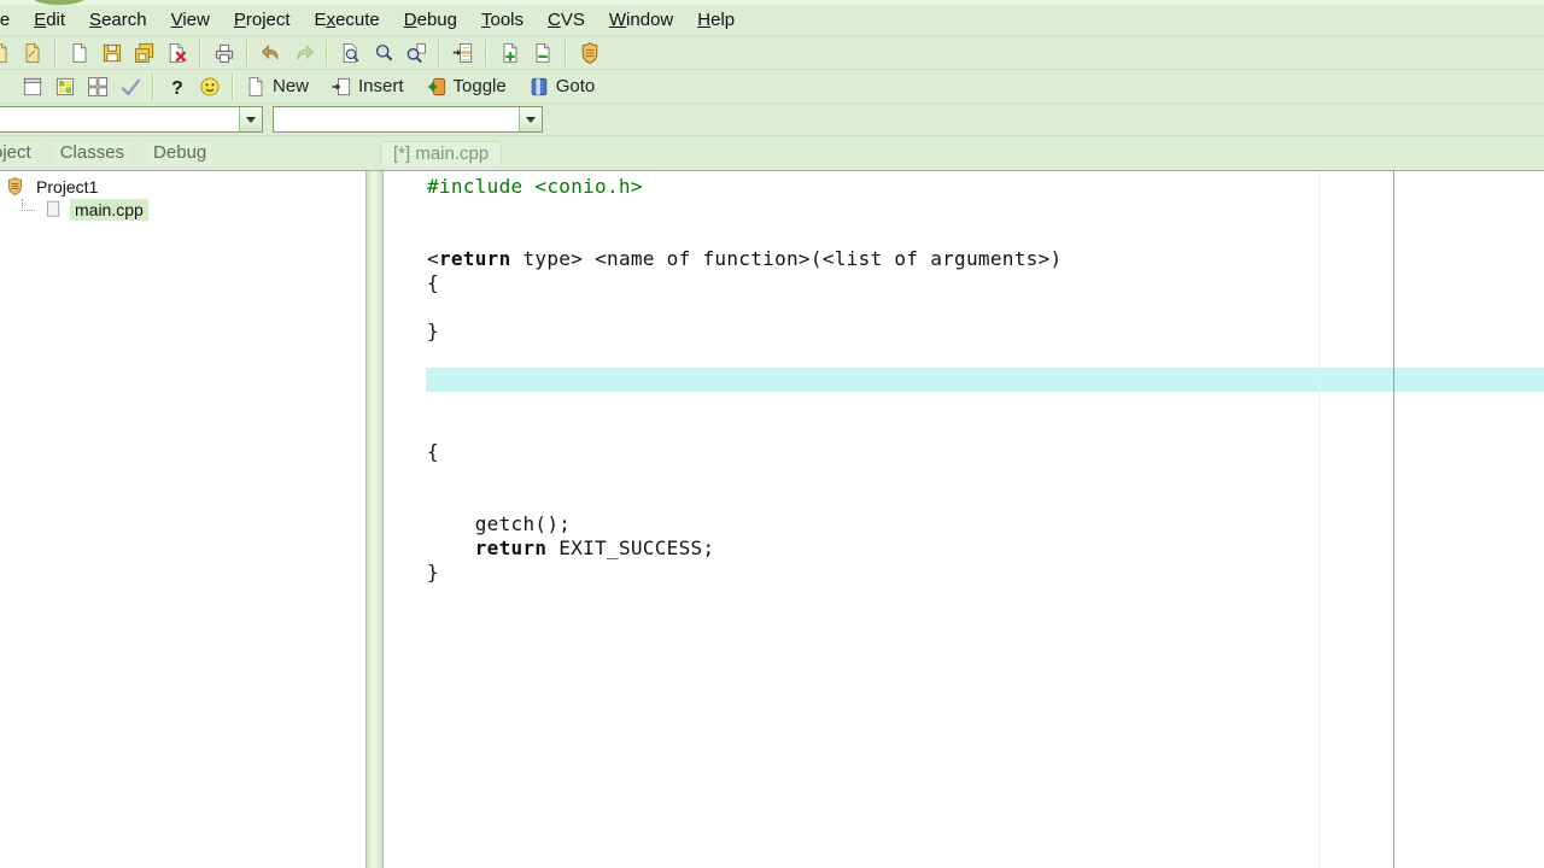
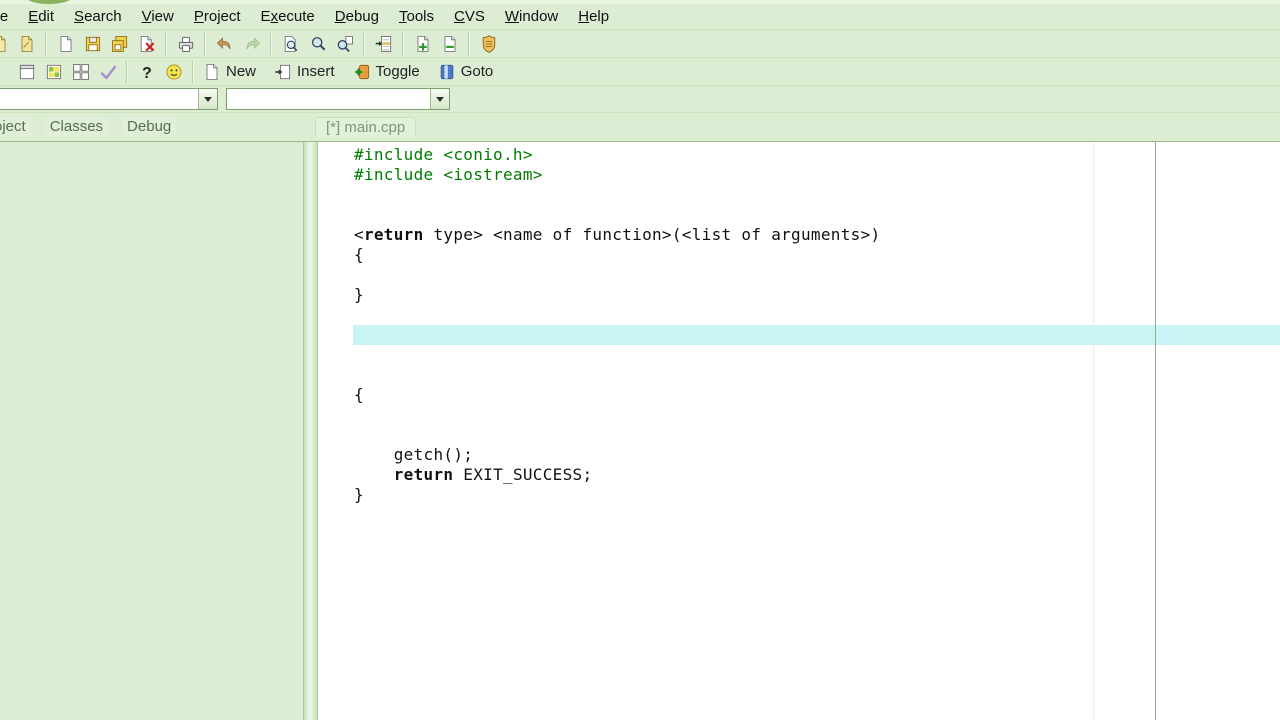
  Edit
  Search
  View
  Project
  Execute
  Debug
  Tools
  CVS
  Window
  Help
  ?
  New
  Insert
  Toggle
  Goto
  Classes
  Debug
  [*] main.cpp
- Project1
- main.cpp
  #include <conio.h>
+ #include <iostream>
  <return type> <name of function>(<list of arguments>)
  {
  }
  {
  getch();
  return EXIT_SUCCESS;
  }
